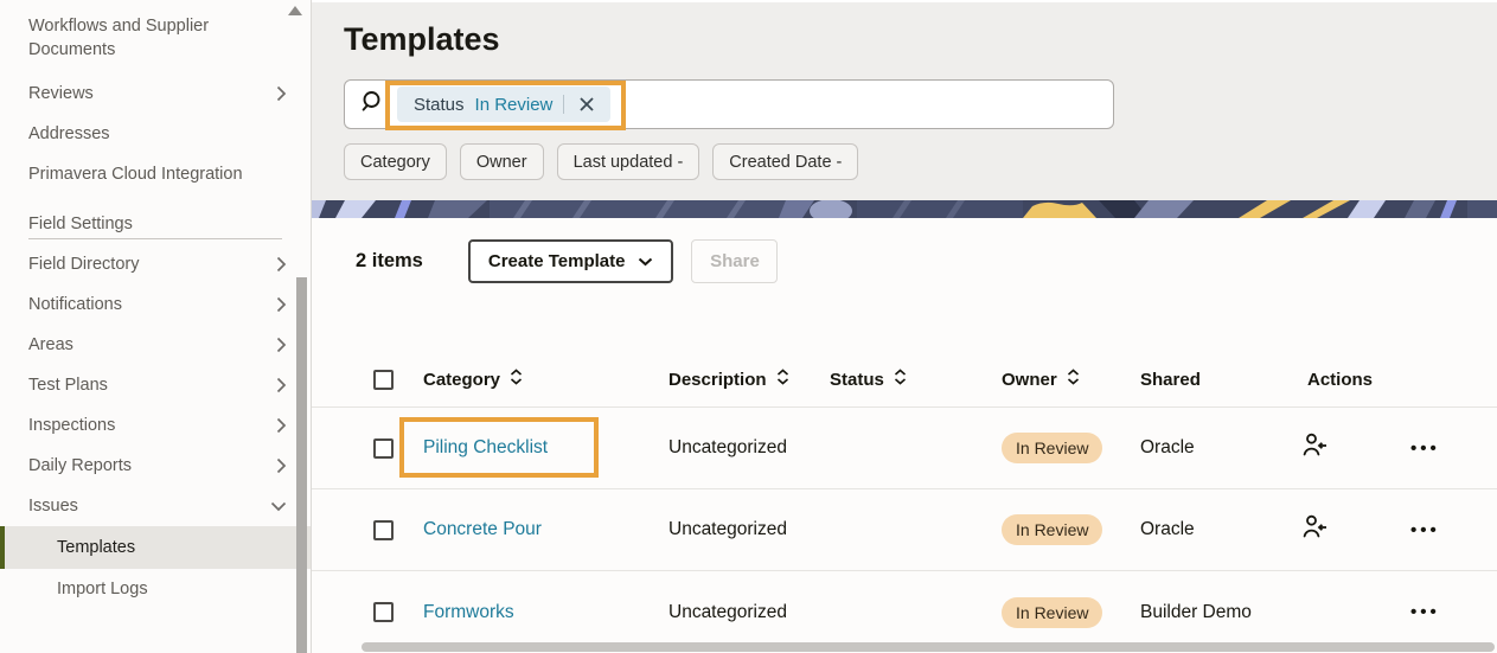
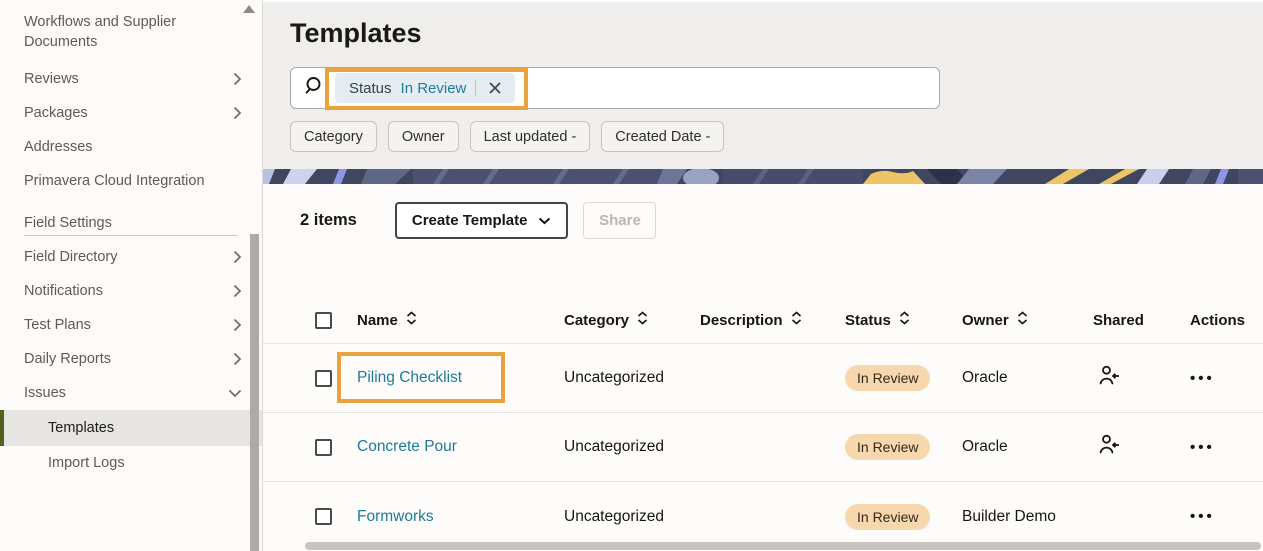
  Workflows and Supplier Documents
  Reviews
+ Packages
  Addresses
  Primavera Cloud Integration
  Field Settings
  Field Directory
  Notifications
- Areas
  Test Plans
- Inspections
  Daily Reports
  Issues
  Templates
  Import Logs
  Templates
  Status
  In Review
  Category
  Owner
  Last updated -
  Created Date -
  2 items
  Create Template
  Share
+ Name
  Category
  Description
  Status
  Owner
  Shared
  Actions
  Piling Checklist
  Uncategorized
  In Review
  Oracle
  •••
  Concrete Pour
  Uncategorized
  In Review
  Oracle
  •••
  Formworks
  Uncategorized
  In Review
  Builder Demo
  •••
